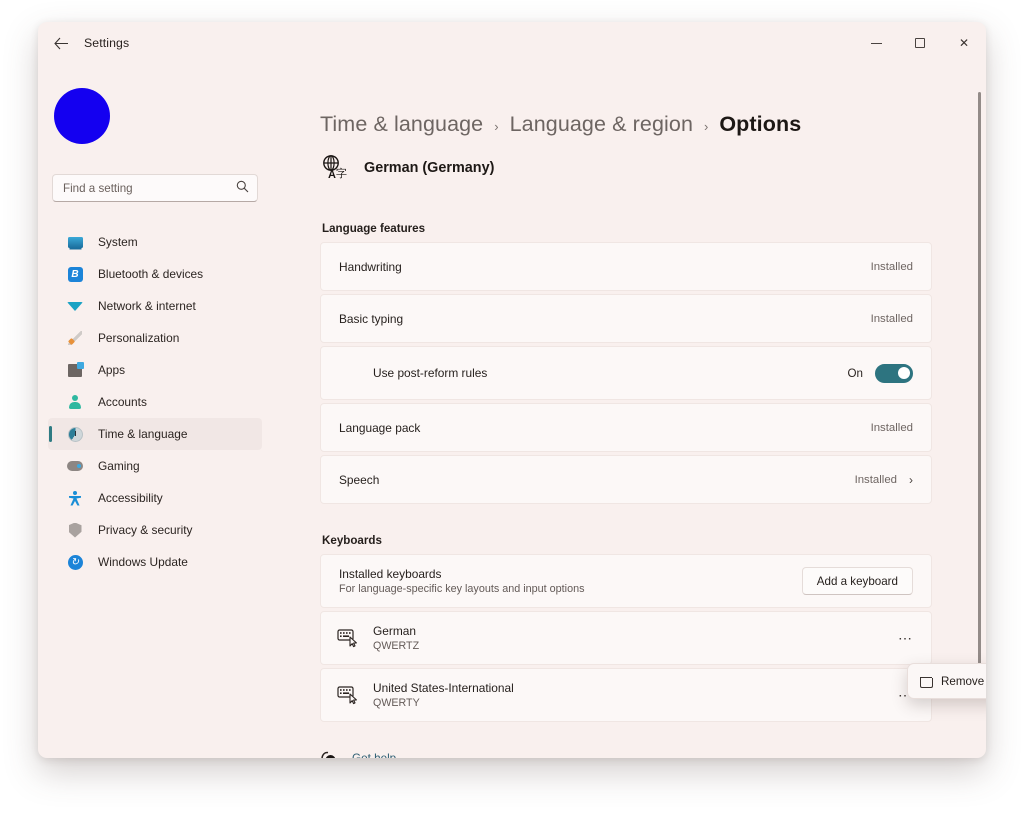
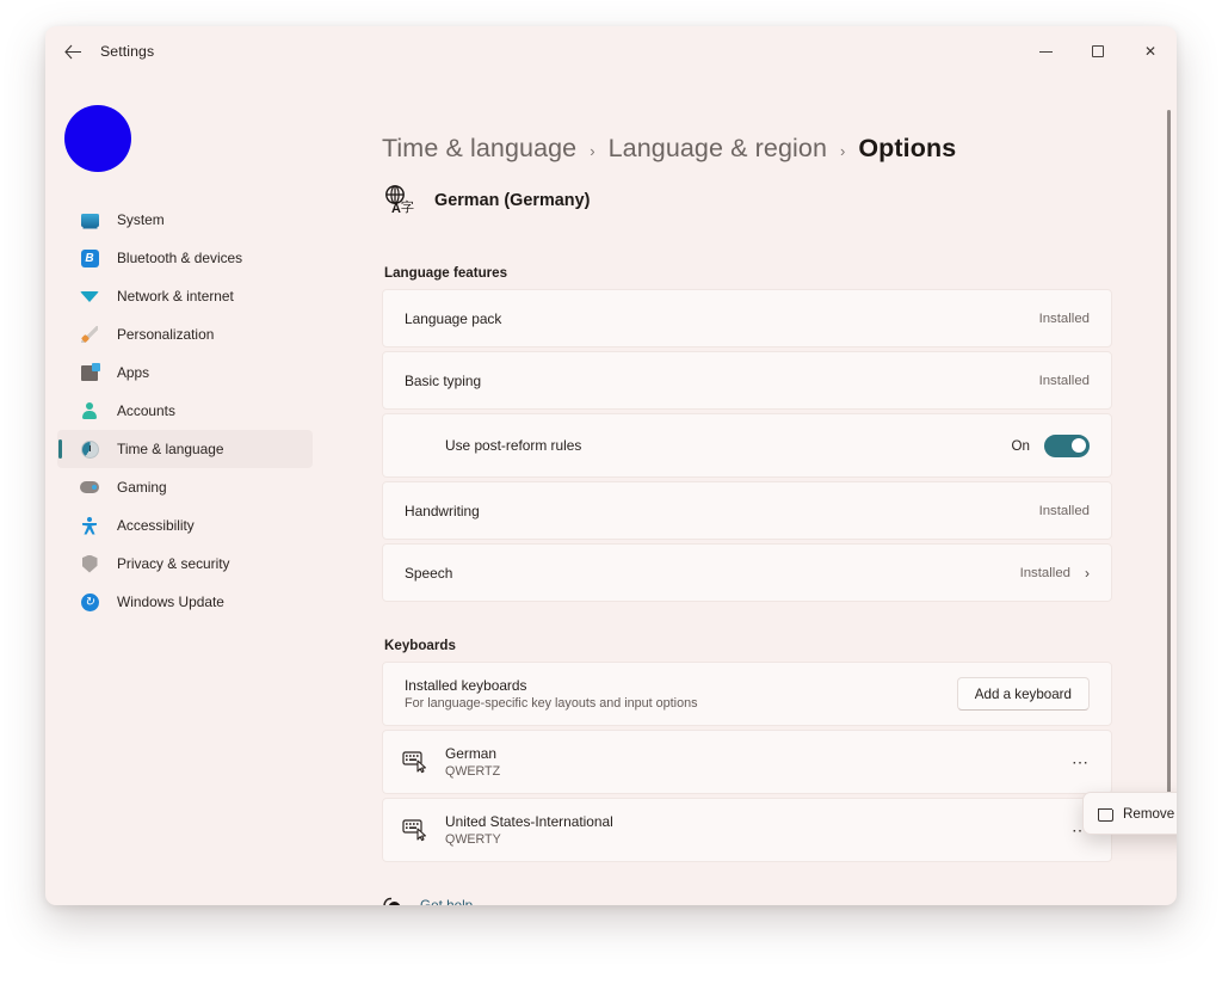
  Settings
  ✕
- Find a setting
  System
  B
  Bluetooth & devices
  Network & internet
  Personalization
  Apps
  Accounts
  Time & language
  Gaming
  Accessibility
  Privacy & security
  ↻
  Windows Update
  Time & language
  ›
  Language & region
  ›
  Options
  A
  字
  German (Germany)
  Language features
- Handwriting
+ Language pack
  Installed
  Basic typing
  Installed
  Use post-reform rules
  On
- Language pack
+ Handwriting
  Installed
  Speech
  Installed
  ›
  Keyboards
  Installed keyboards
  For language-specific key layouts and input options
  Add a keyboard
  German
  QWERTZ
  ⋯
  United States-International
  QWERTY
  ⋯
  Remove
